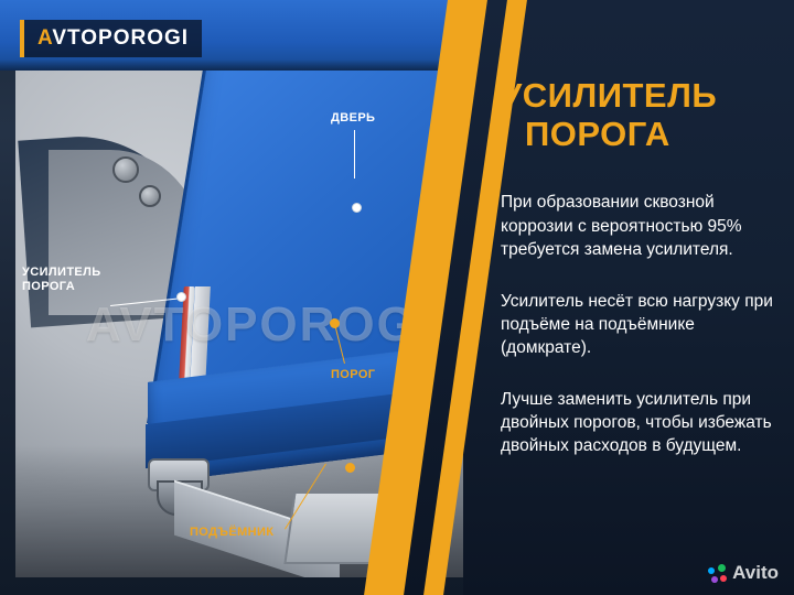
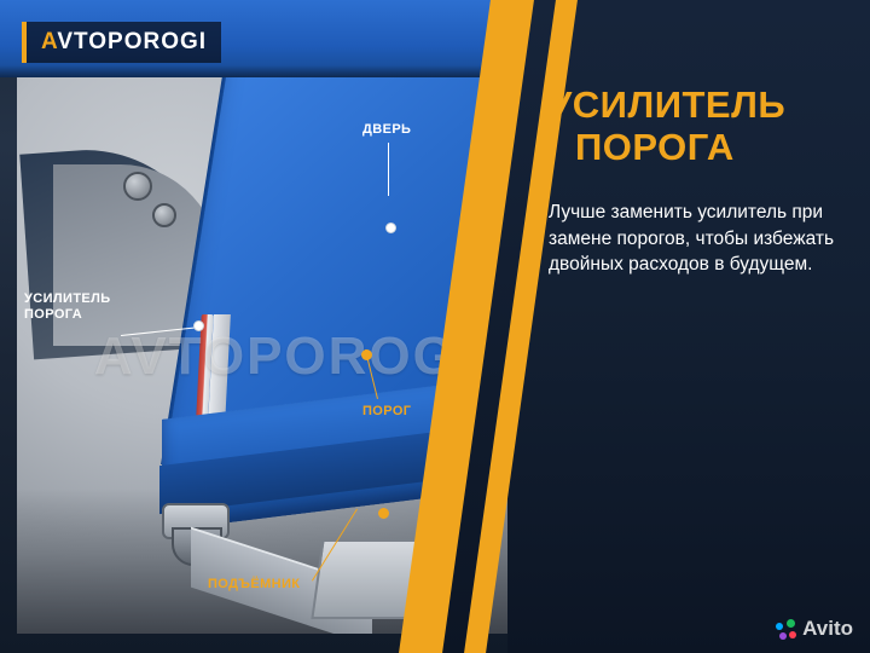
  AVTOPOROG
  ДВЕРЬ
  УСИЛИТЕЛЬ
  ПОРОГА
  ПОРОГ
  ПОДЪЁМНИК
  AVTOPOROGI
  УСИЛИТЕЛЬ
  ПОРОГА
- При образовании сквозной коррозии с вероятностью 95% требуется замена усилителя.
- Усилитель несёт всю нагрузку при подъёме на подъёмнике (домкрате).
- Лучше заменить усилитель при двойных порогов, чтобы избежать двойных расходов в будущем.
+ Лучше заменить усилитель при замене порогов, чтобы избежать двойных расходов в будущем.
  Avito
